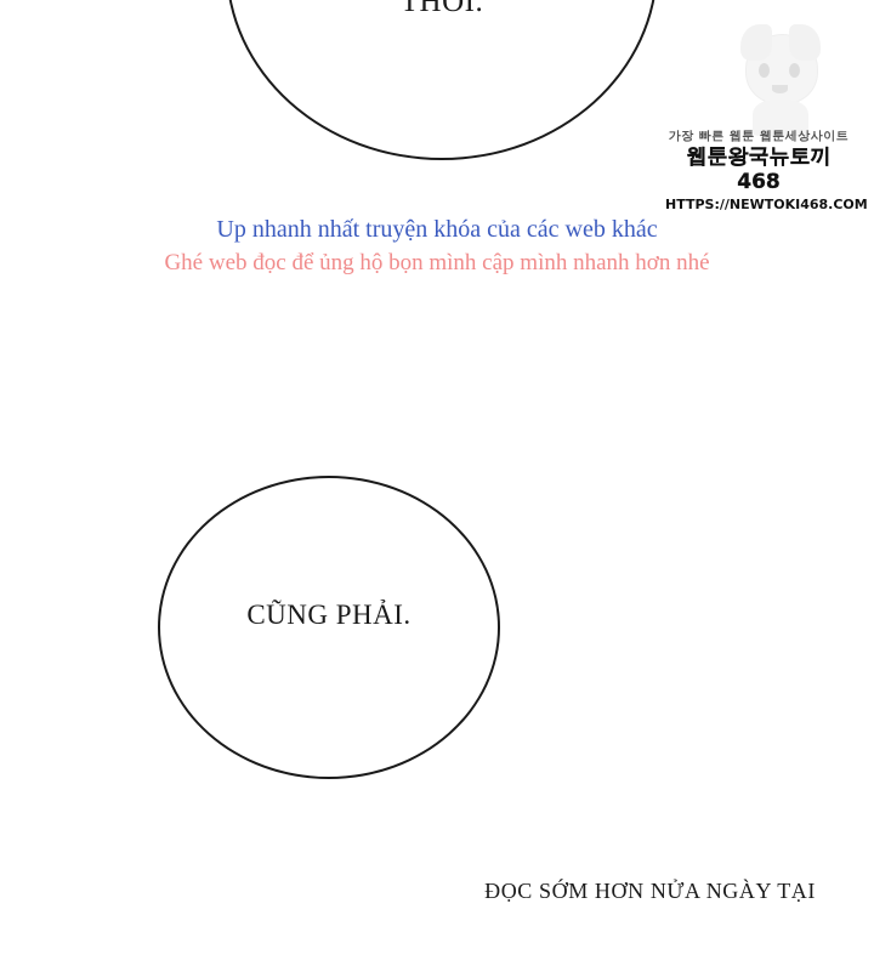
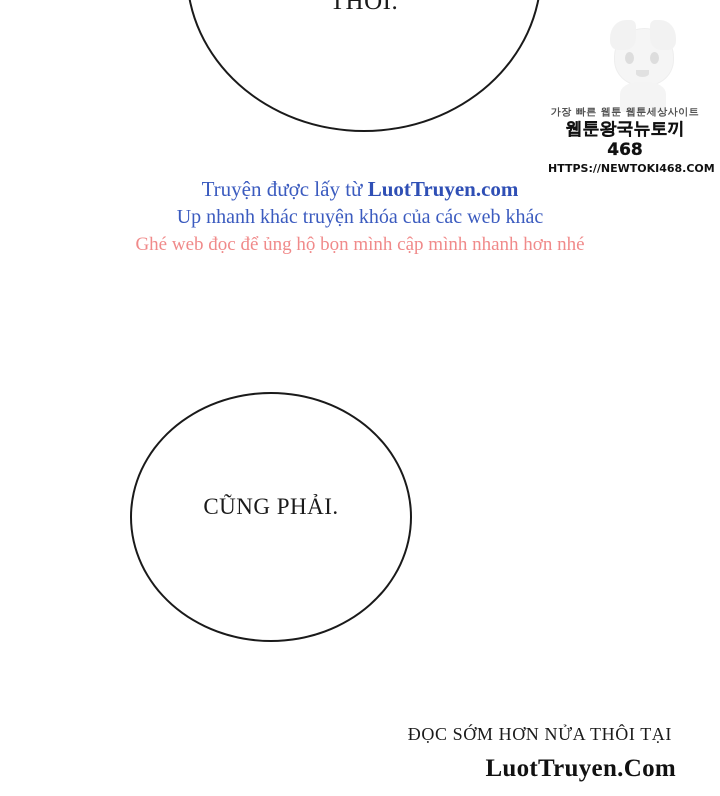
  THÔI.
  가장 빠른 웹툰 웹툰세상사이트
  웹툰왕국뉴토끼468
  HTTPS://NEWTOKI468.COM
+ Truyện được lấy từ LuotTruyen.com
- Up nhanh nhất truyện khóa của các web khác
+ Up nhanh khác truyện khóa của các web khác
  Ghé web đọc để ủng hộ bọn mình cập mình nhanh hơn nhé
  CŨNG PHẢI.
- ĐỌC SỚM HƠN NỬA NGÀY TẠI
+ ĐỌC SỚM HƠN NỬA THÔI TẠI
+ LuotTruyen.Com
